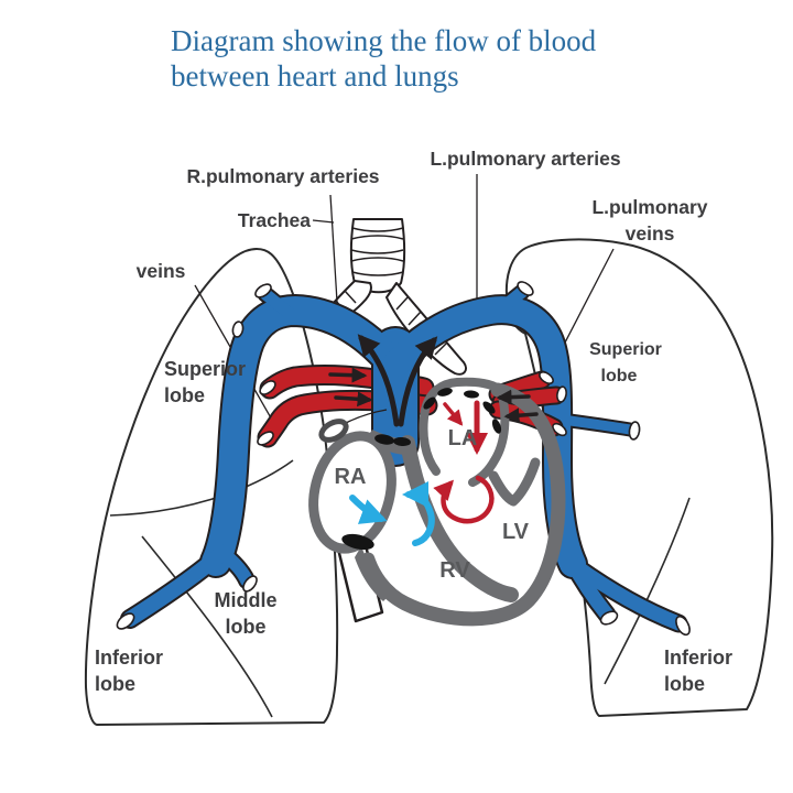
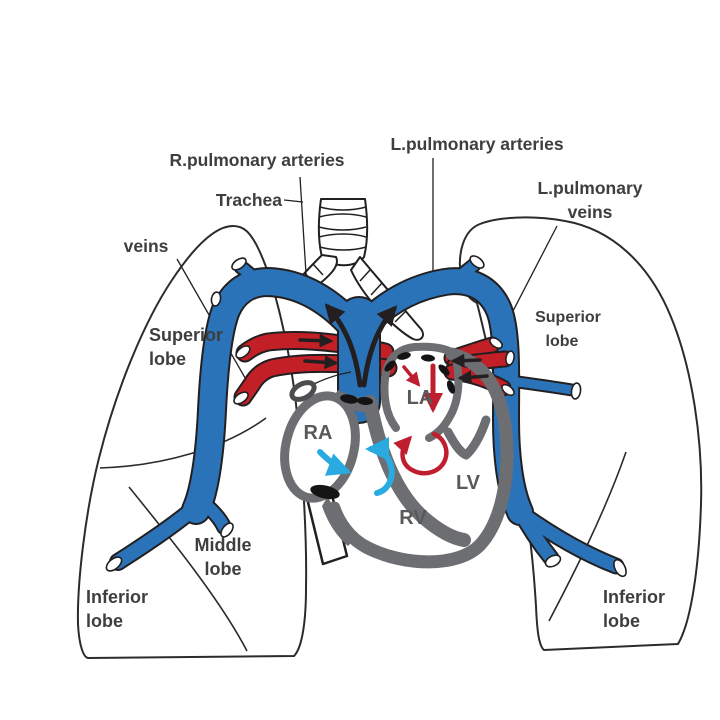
- Diagram showing the flow of blood
- between heart and lungs
  R.pulmonary arteries
  Trachea
  veins
  L.pulmonary arteries
  L.pulmonary
  veins
  Superior
  lobe
  Superior
  lobe
  Middle
  lobe
  Inferior
  lobe
  Inferior
  lobe
  RA
  LA
  RV
  LV
